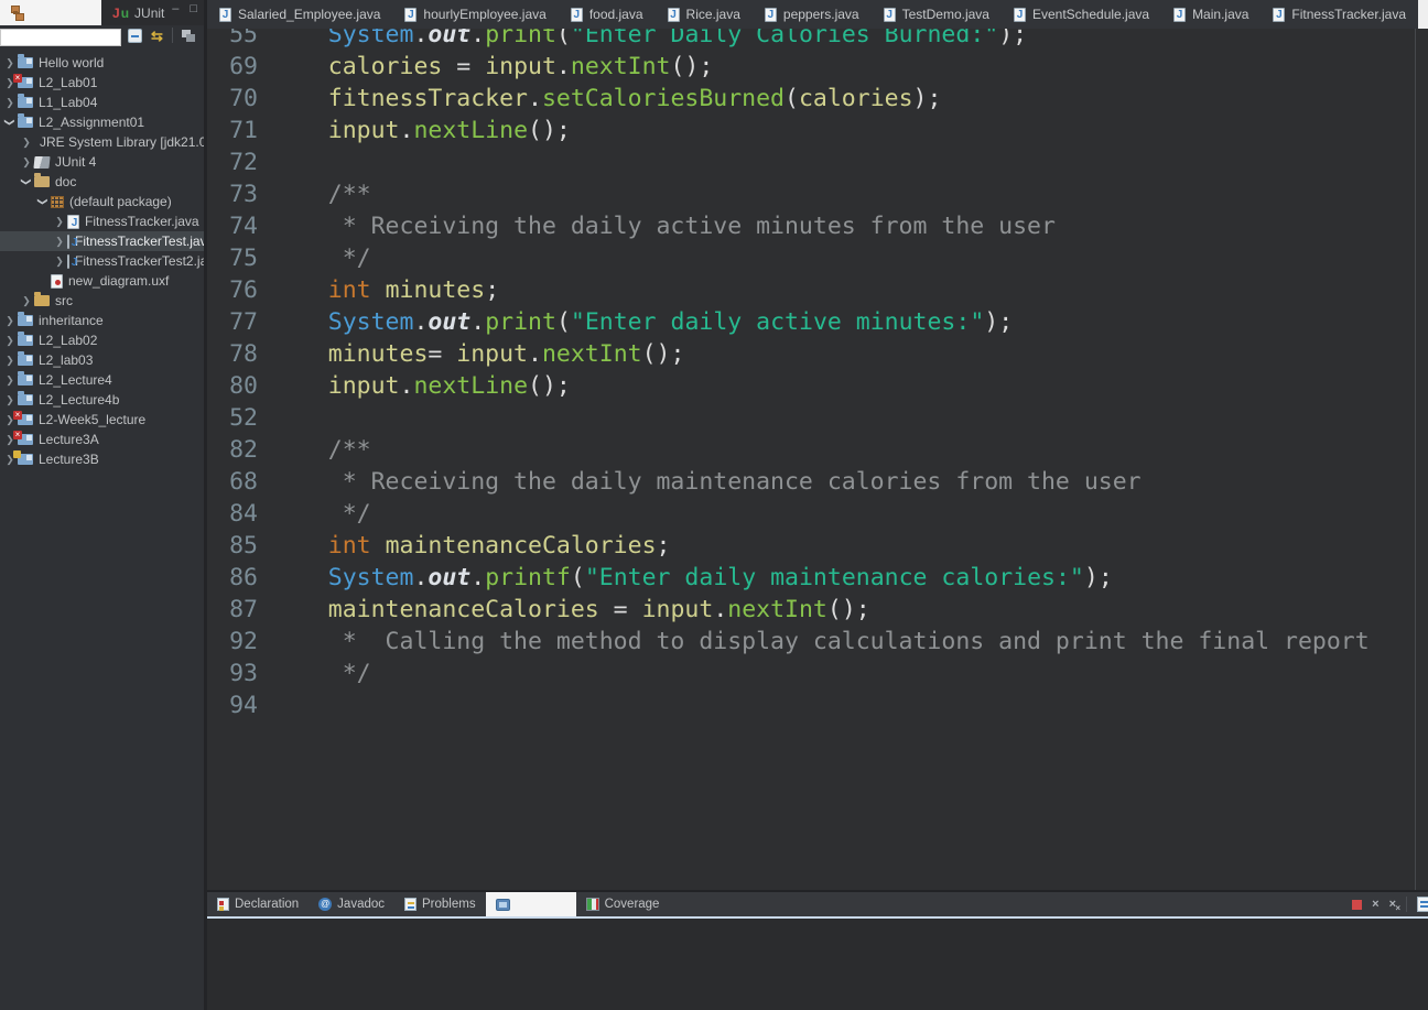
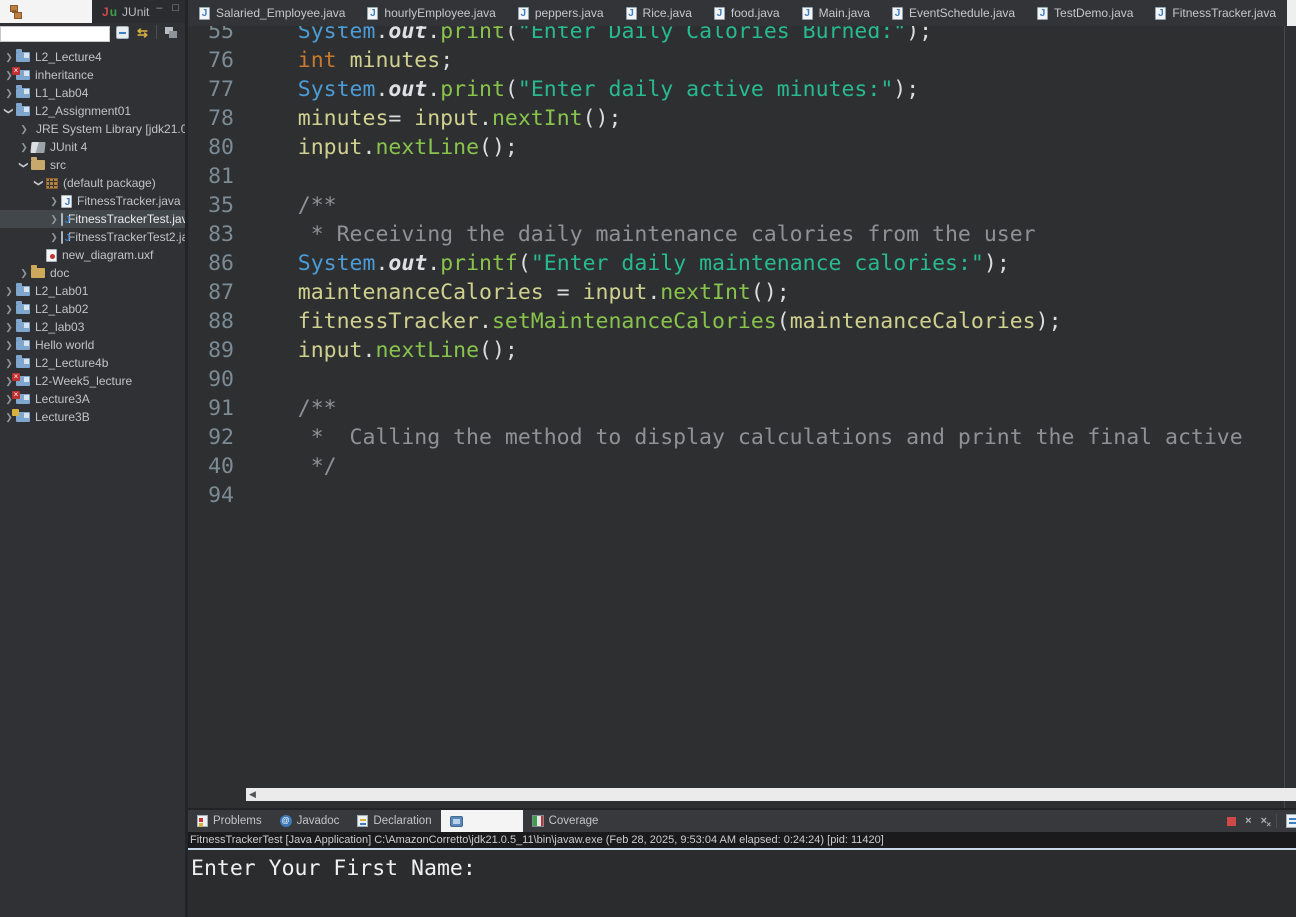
  J
  u
  JUnit
  –
  □
  ⇆
  ❯
- Hello world
+ L2_Lecture4
  ❯
- L2_Lab01
+ inheritance
  ❯
  L1_Lab04
  L2_Assignment01
  ❯
  JRE System Library [jdk21.0
  ❯
  JUnit 4
- doc
+ src
  (default package)
  ❯
  FitnessTracker.java
  ❯
  itnessTrackerTest.jav
  ❯
  itnessTrackerTest2.ja
  new_diagram.uxf
  ❯
- src
+ doc
  ❯
- inheritance
+ L2_Lab01
  ❯
  L2_Lab02
  ❯
  L2_lab03
  ❯
- L2_Lecture4
+ Hello world
  ❯
  L2_Lecture4b
  ❯
  L2-Week5_lecture
  ❯
  Lecture3A
  ❯
  Lecture3B
  Salaried_Employee.java
  hourlyEmployee.java
- food.java
+ peppers.java
  Rice.java
- peppers.java
+ food.java
- TestDemo.java
+ Main.java
  EventSchedule.java
- Main.java
+ TestDemo.java
  FitnessTracker.java
  55 System.out.print("Enter Daily Calories Burned:");
- 69 calories = input.nextInt();
- 70 fitnessTracker.setCaloriesBurned(calories);
- 71 input.nextLine();
- 72
- 73 /**
- 74 * Receiving the daily active minutes from the user
- 75 */
  76 int minutes;
  77 System.out.print("Enter daily active minutes:");
  78 minutes= input.nextInt();
  80 input.nextLine();
- 52
+ 81
- 82 /**
+ 35 /**
- 68 * Receiving the daily maintenance calories from the user
+ 83 * Receiving the daily maintenance calories from the user
- 84 */
- 85 int maintenanceCalories;
  86 System.out.printf("Enter daily maintenance calories:");
  87 maintenanceCalories = input.nextInt();
+ 88 fitnessTracker.setMaintenanceCalories(maintenanceCalories);
+ 89 input.nextLine();
+ 90
+ 91 /**
- 92 * Calling the method to display calculations and print the final report
+ 92 * Calling the method to display calculations and print the final active
- 93 */
+ 40 */
  94
+ ◀
- Declaration
+ Problems
  Javadoc
- Problems
+ Declaration
  Coverage
  ×
  ×
+ FitnessTrackerTest [Java Application] C:\AmazonCorretto\jdk21.0.5_11\bin\javaw.exe (Feb 28, 2025, 9:53:04 AM elapsed: 0:24:24) [pid: 11420]
+ Enter Your First Name:
